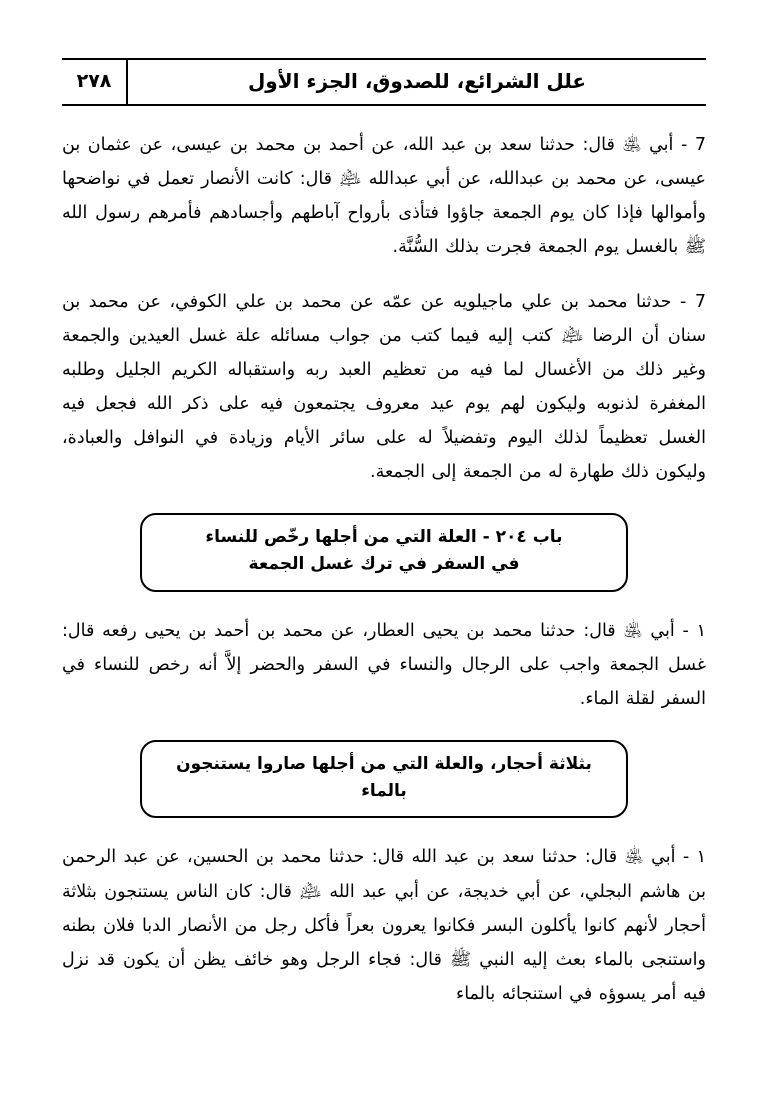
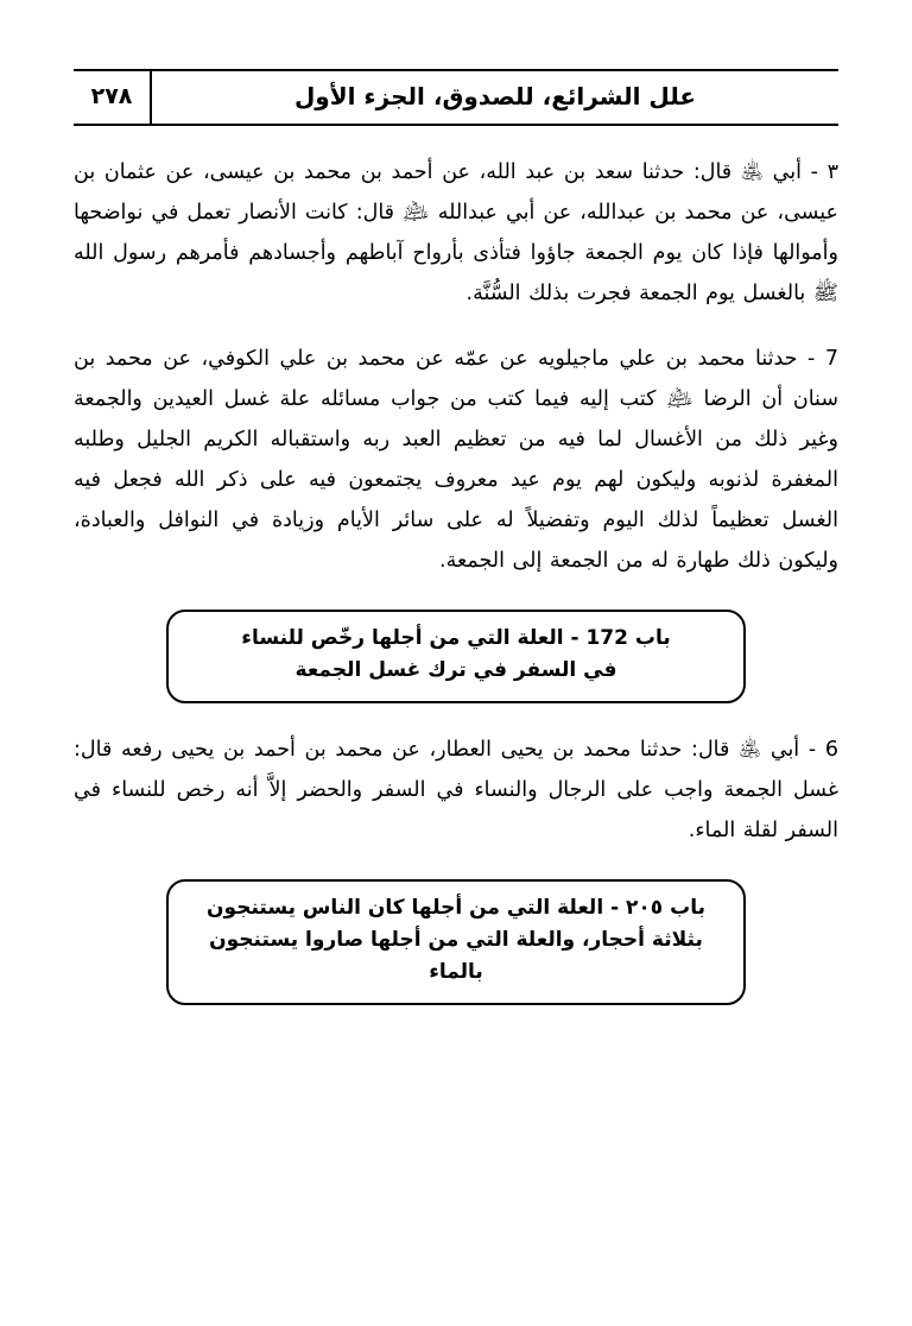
  علل الشرائع، للصدوق، الجزء الأول
  ٢٧٨
- 7 - أبي ﵁ قال: حدثنا سعد بن عبد الله، عن أحمد بن محمد بن عيسى، عن عثمان بن عيسى، عن محمد بن عبدالله، عن أبي عبدالله ﵇ قال: كانت الأنصار تعمل في نواضحها وأموالها فإذا كان يوم الجمعة جاؤوا فتأذى بأرواح آباطهم وأجسادهم فأمرهم رسول الله ﷺ بالغسل يوم الجمعة فجرت بذلك السُّنَّة.
+ ٣ - أبي ﵁ قال: حدثنا سعد بن عبد الله، عن أحمد بن محمد بن عيسى، عن عثمان بن عيسى، عن محمد بن عبدالله، عن أبي عبدالله ﵇ قال: كانت الأنصار تعمل في نواضحها وأموالها فإذا كان يوم الجمعة جاؤوا فتأذى بأرواح آباطهم وأجسادهم فأمرهم رسول الله ﷺ بالغسل يوم الجمعة فجرت بذلك السُّنَّة.
  7 - حدثنا محمد بن علي ماجيلويه عن عمّه عن محمد بن علي الكوفي، عن محمد بن سنان أن الرضا ﵇ كتب إليه فيما كتب من جواب مسائله علة غسل العيدين والجمعة وغير ذلك من الأغسال لما فيه من تعظيم العبد ربه واستقباله الكريم الجليل وطلبه المغفرة لذنوبه وليكون لهم يوم عيد معروف يجتمعون فيه على ذكر الله فجعل فيه الغسل تعظيماً لذلك اليوم وتفضيلاً له على سائر الأيام وزيادة في النوافل والعبادة، وليكون ذلك طهارة له من الجمعة إلى الجمعة.
- باب ٢٠٤ - العلة التي من أجلها رخّص للنساء
+ باب 172 - العلة التي من أجلها رخّص للنساء
  في السفر في ترك غسل الجمعة
- ١ - أبي ﵁ قال: حدثنا محمد بن يحيى العطار، عن محمد بن أحمد بن يحيى رفعه قال: غسل الجمعة واجب على الرجال والنساء في السفر والحضر إلاَّ أنه رخص للنساء في السفر لقلة الماء.
+ 6 - أبي ﵁ قال: حدثنا محمد بن يحيى العطار، عن محمد بن أحمد بن يحيى رفعه قال: غسل الجمعة واجب على الرجال والنساء في السفر والحضر إلاَّ أنه رخص للنساء في السفر لقلة الماء.
+ باب ٢٠٥ - العلة التي من أجلها كان الناس يستنجون
  بثلاثة أحجار، والعلة التي من أجلها صاروا يستنجون بالماء
- ١ - أبي ﵁ قال: حدثنا سعد بن عبد الله قال: حدثنا محمد بن الحسين، عن عبد الرحمن بن هاشم البجلي، عن أبي خديجة، عن أبي عبد الله ﵇ قال: كان الناس يستنجون بثلاثة أحجار لأنهم كانوا يأكلون البسر فكانوا يعرون بعراً فأكل رجل من الأنصار الدبا فلان بطنه واستنجى بالماء بعث إليه النبي ﷺ قال: فجاء الرجل وهو خائف يظن أن يكون قد نزل فيه أمر يسوؤه في استنجائه بالماء
